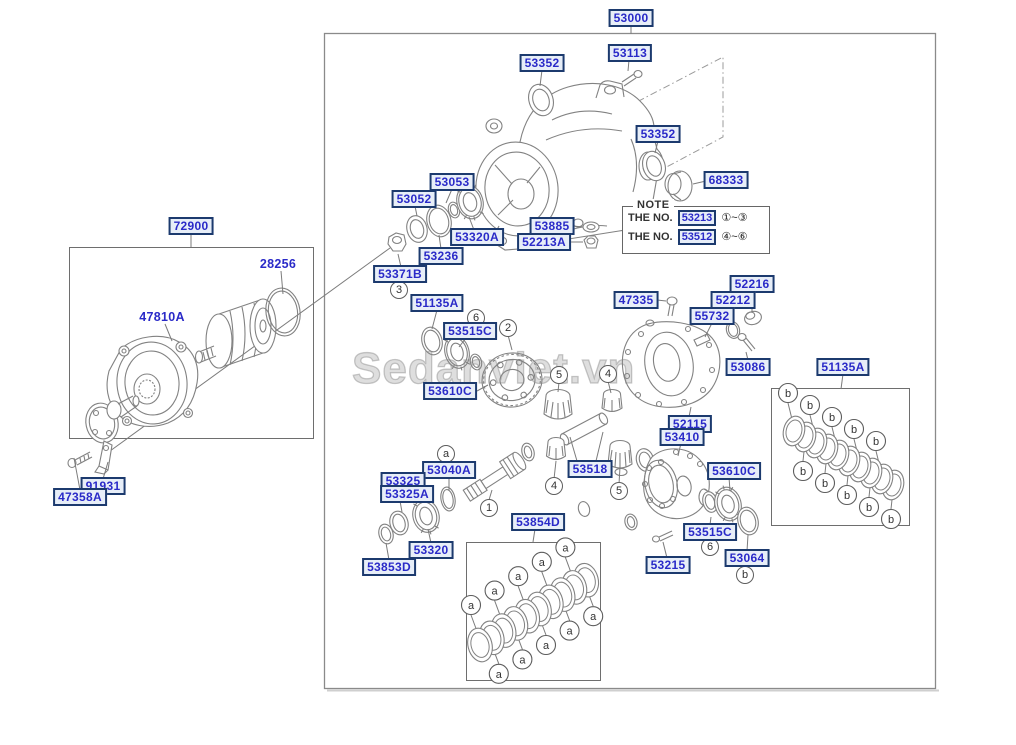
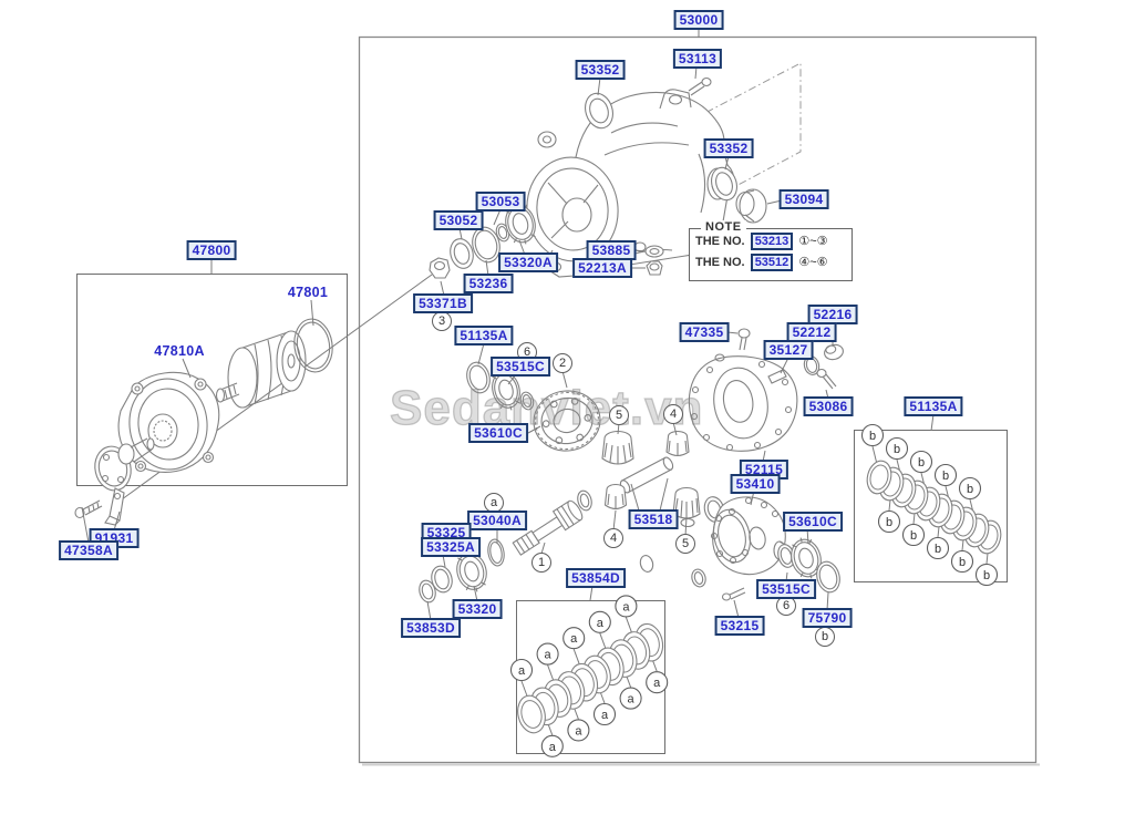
  a
  a
  a
  a
  a
  a
  a
  a
  a
  a
  b
  b
  b
  b
  b
  b
  b
  b
  b
  b
  Sedanvie.vn
  NOTE
  THE NO. 53213 ①~③
  THE NO. 53512 ④~⑥
  53000
  53352
  53113
  53352
- 68333
+ 53094
  53053
  53052
  53320A
  53885
  52213A
  53236
  53371B
- 72900
+ 47800
- 28256
+ 47801
  47810A
  91931
  47358A
  51135A
  53515C
  53610C
  47335
  52216
  52212
- 55732
+ 35127
  53086
  51135A
  52115
  53410
  53518
  53040A
  53325
  53325A
  53320
  53853D
  53854D
  53610C
  53515C
- 53064
+ 75790
  53215
  3
  6
  2
  5
  4
  a
  4
  5
  1
  6
  b
